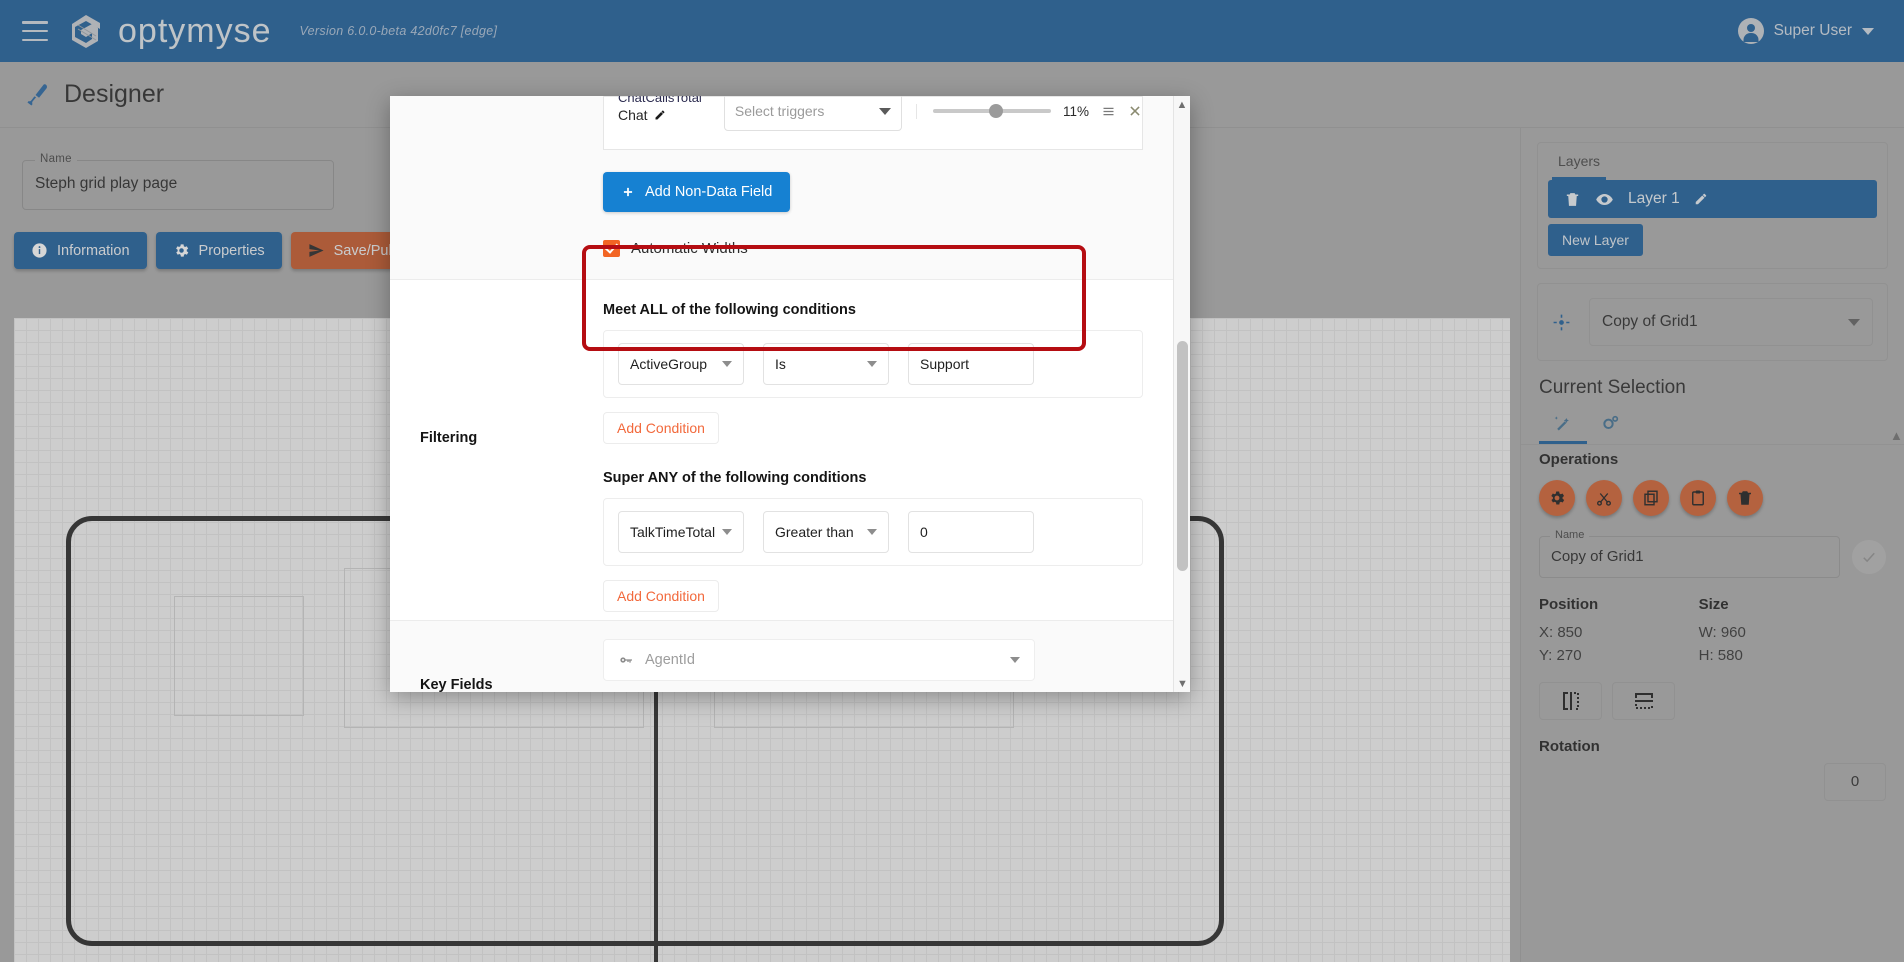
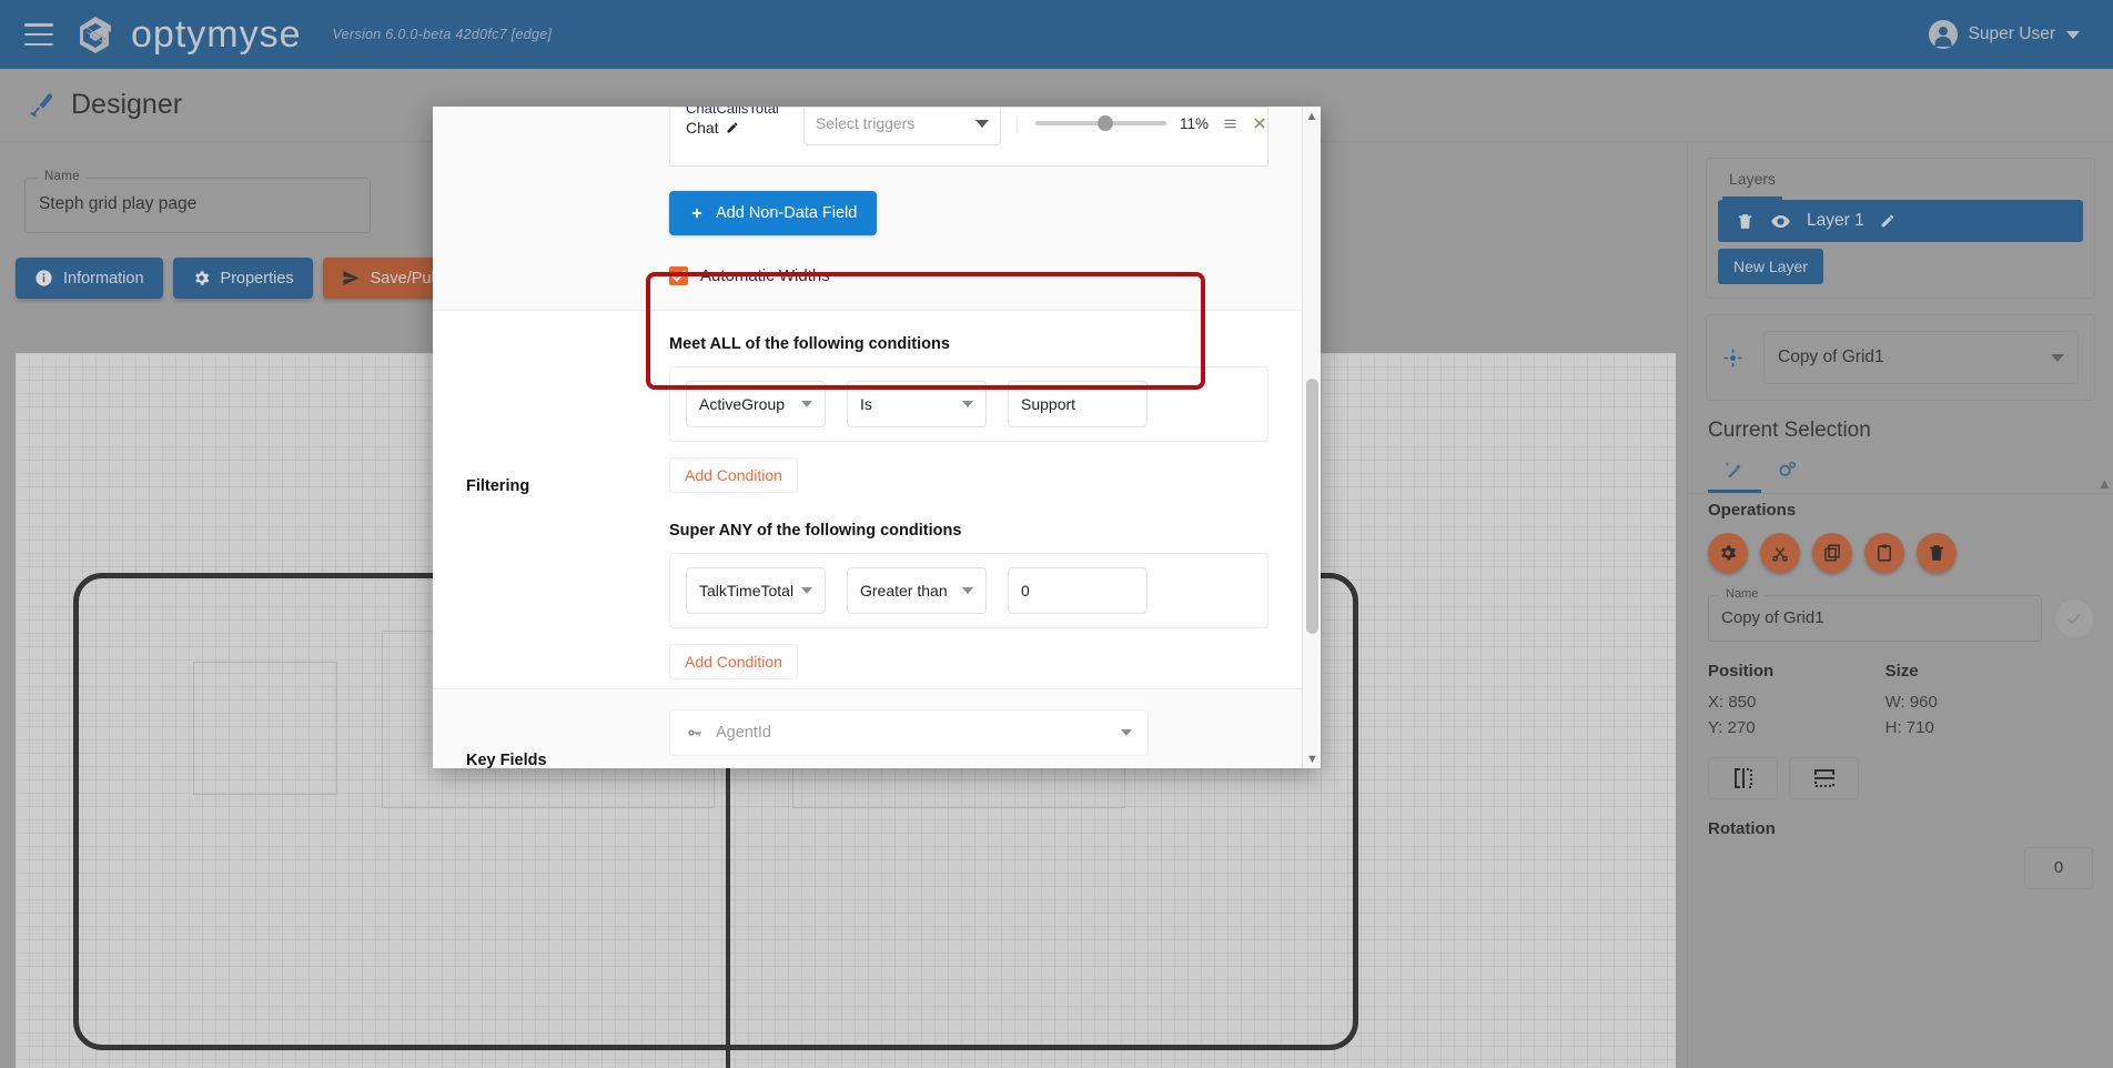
  optymyse
  Version 6.0.0-beta 42d0fc7 [edge]
  Super User
  Designer
  Name
  Steph grid play page
  Information
  Properties
  Layers
  Layer 1
  New Layer
  Copy of Grid1
  Current Selection
  Operations
  Name
  Copy of Grid1
  Position
  X: 850
  Y: 270
  Size
  W: 960
- H: 580
+ H: 710
  Rotation
  0
  ▲
  ChatCallsTotal
  Chat
  Select triggers
  11%
  Add Non-Data Field
  Automatic Widths
  Filtering
  Meet ALL of the following conditions
  ActiveGroup
  Is
  Support
  Add Condition
  Super ANY of the following conditions
  TalkTimeTotal
  Greater than
  0
  Add Condition
  Key Fields
  AgentId
  ▲
  ▼
